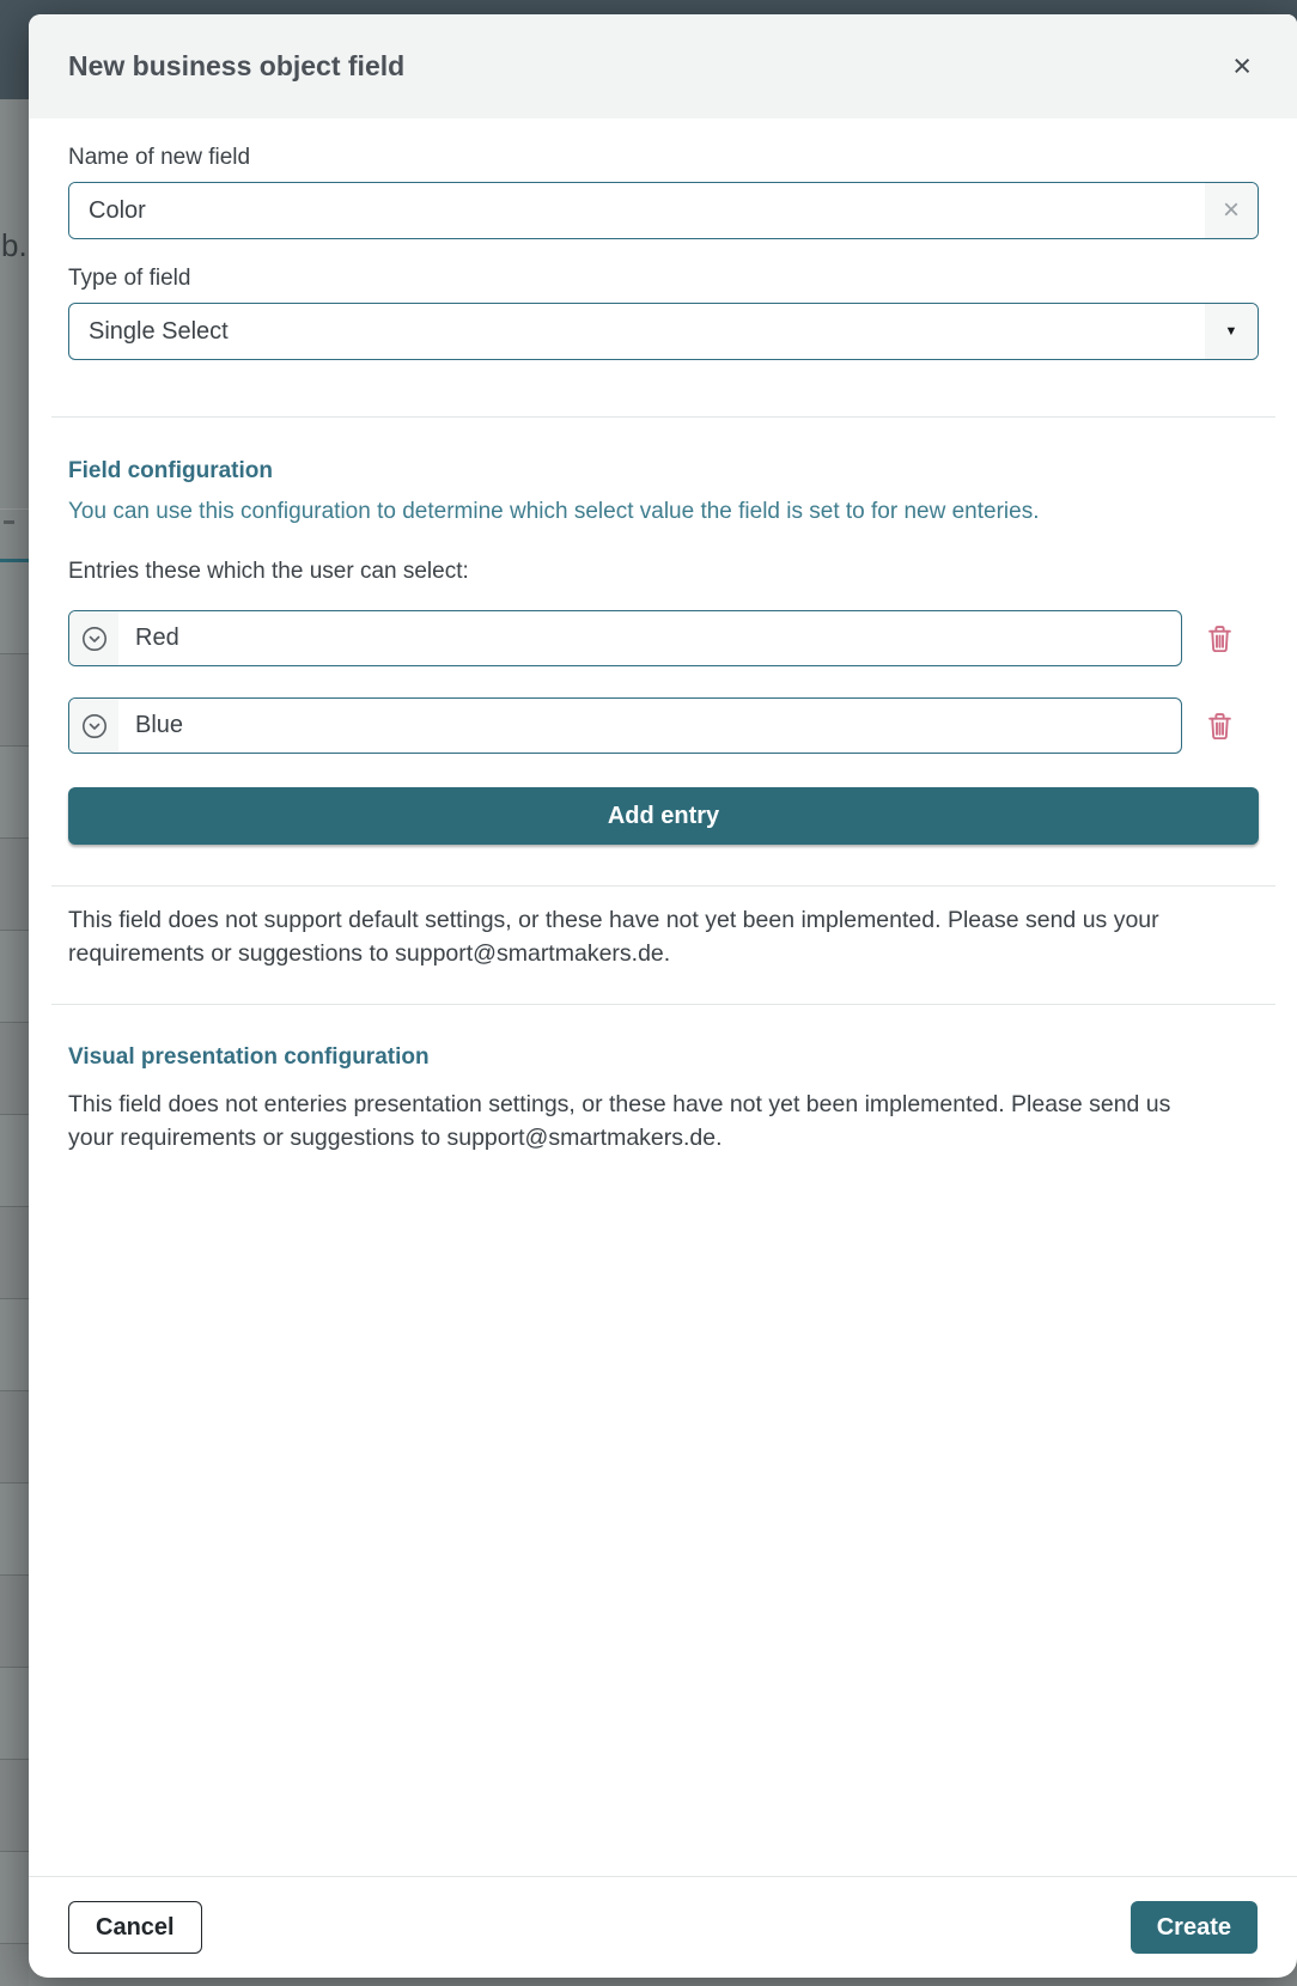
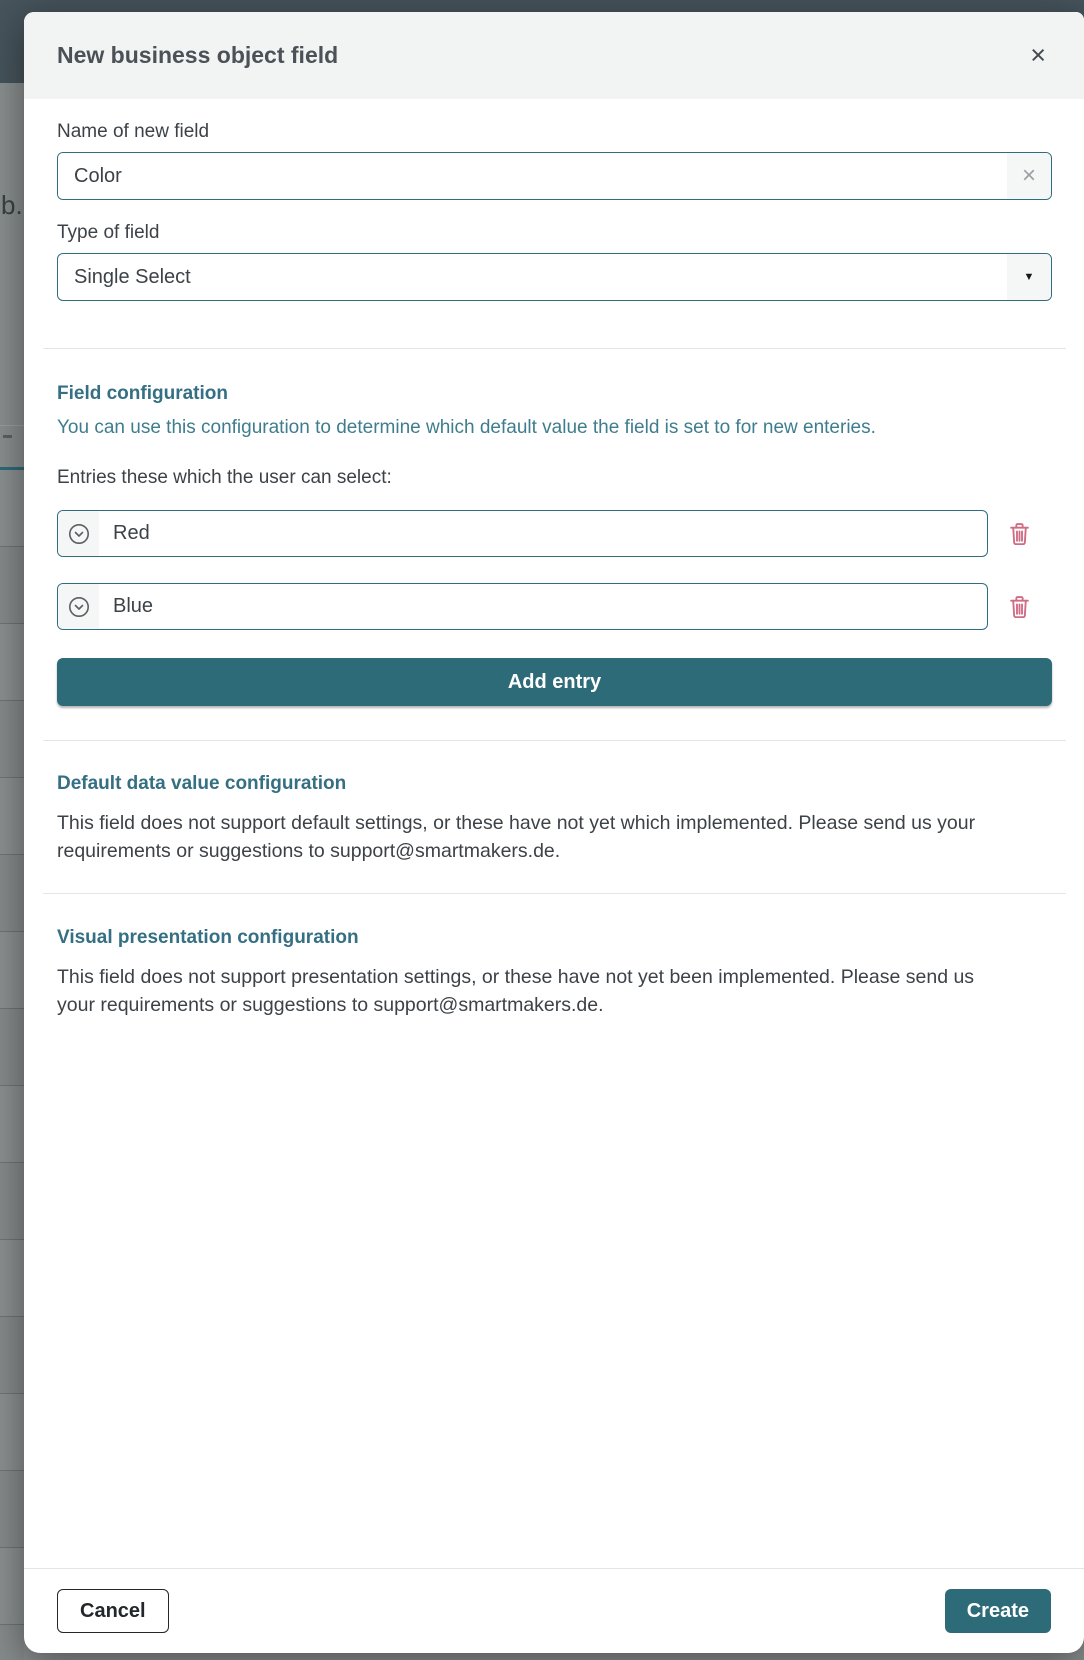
  b.
  New business object field
  ×
  Name of new field
  Color
  ×
  Type of field
  Single Select
  ▼
  Field configuration
- You can use this configuration to determine which select value the field is set to for new enteries.
+ You can use this configuration to determine which default value the field is set to for new enteries.
  Entries these which the user can select:
  Red
  Blue
  Add entry
+ Default data value configuration
- This field does not support default settings, or these have not yet been implemented. Please send us your requirements or suggestions to support@smartmakers.de.
+ This field does not support default settings, or these have not yet which implemented. Please send us your requirements or suggestions to support@smartmakers.de.
  Visual presentation configuration
- This field does not enteries presentation settings, or these have not yet been implemented. Please send us your requirements or suggestions to support@smartmakers.de.
+ This field does not support presentation settings, or these have not yet been implemented. Please send us your requirements or suggestions to support@smartmakers.de.
  Cancel
  Create
